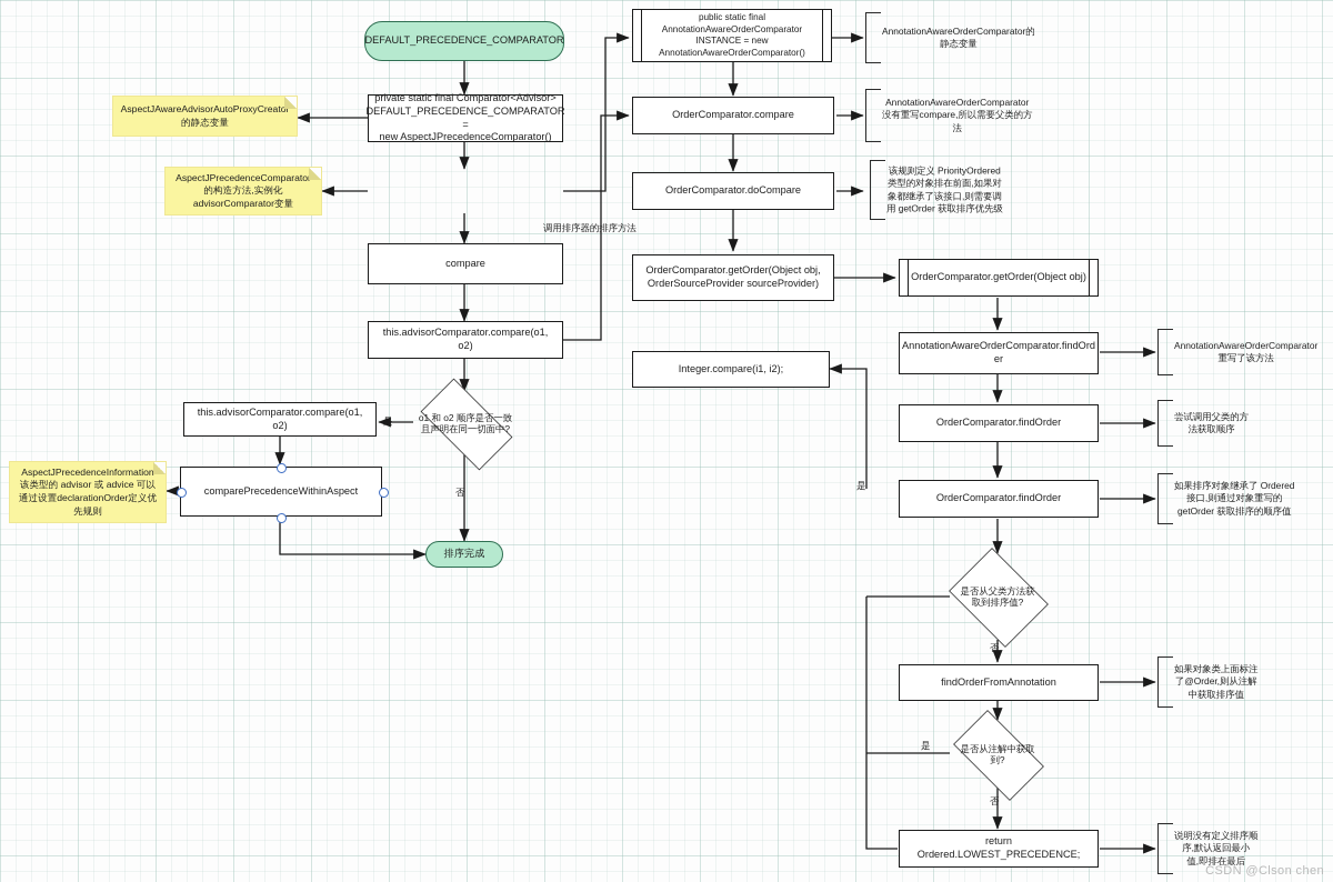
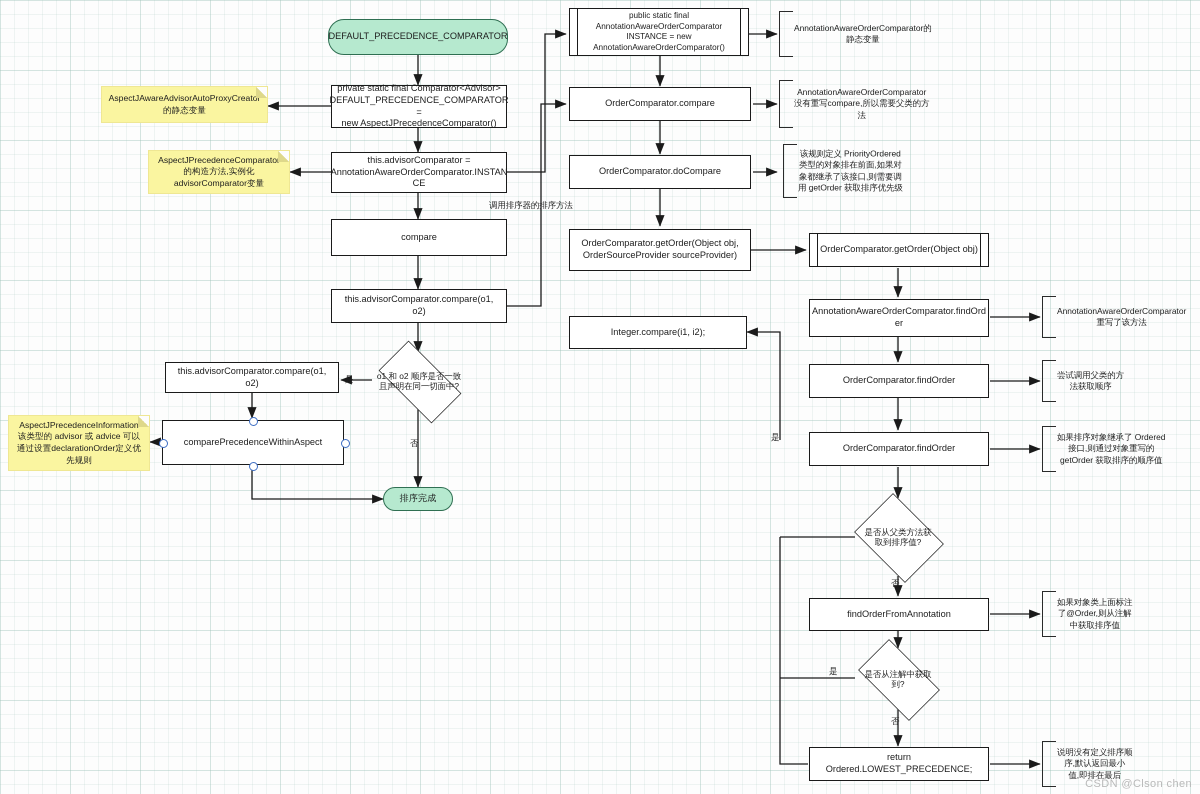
  DEFAULT_PRECEDENCE_COMPARATOR
  private static final Comparator<Advisor>
  DEFAULT_PRECEDENCE_COMPARATOR =
  new AspectJPrecedenceComparator()
+ this.advisorComparator =
+ AnnotationAwareOrderComparator.INSTAN
+ CE
  compare
  this.advisorComparator.compare(o1, o2)
  o1 和 o2 顺序是否一致
  且声明在同一切面中?
  this.advisorComparator.compare(o1, o2)
  comparePrecedenceWithinAspect
  排序完成
  public static final
  AnnotationAwareOrderComparator
  INSTANCE = new
  AnnotationAwareOrderComparator()
  OrderComparator.compare
  OrderComparator.doCompare
  OrderComparator.getOrder(Object obj,
  OrderSourceProvider sourceProvider)
  Integer.compare(i1, i2);
  OrderComparator.getOrder(Object obj)
  AnnotationAwareOrderComparator.findOrd
  er
  OrderComparator.findOrder
  OrderComparator.findOrder
  是否从父类方法获
  取到排序值?
  findOrderFromAnnotation
  是否从注解中获取
  到?
  return Ordered.LOWEST_PRECEDENCE;
  AspectJAwareAdvisorAutoProxyCreat
  的静态变量
  AspectJPrecedenceComparato
  的构造方法,实例化
  advisorComparator变量
  AspectJPrecedenceInformation
  该类型的 advisor 或 advice 可以
  通过设置declarationOrder定义优
  先规则
  AnnotationAwareOrderComparator的
  静态变量
  AnnotationAwareOrderComparator
  没有重写compare,所以需要父类的方
  法
  该规则定义 PriorityOrdered
  类型的对象排在前面,如果对
  象都继承了该接口,则需要调
  用 getOrder 获取排序优先级
  AnnotationAwareOrderComparator
  重写了该方法
  尝试调用父类的方
  法获取顺序
  如果排序对象继承了 Ordered
  接口,则通过对象重写的
  getOrder 获取排序的顺序值
  如果对象类上面标注
  了@Order,则从注解
  中获取排序值
  说明没有定义排序顺
  序,默认返回最小
  值,即排在最后
  调用排序器的排序方法
  是
  否
  是
  否
  否
  是
  CSDN @Clson chen
